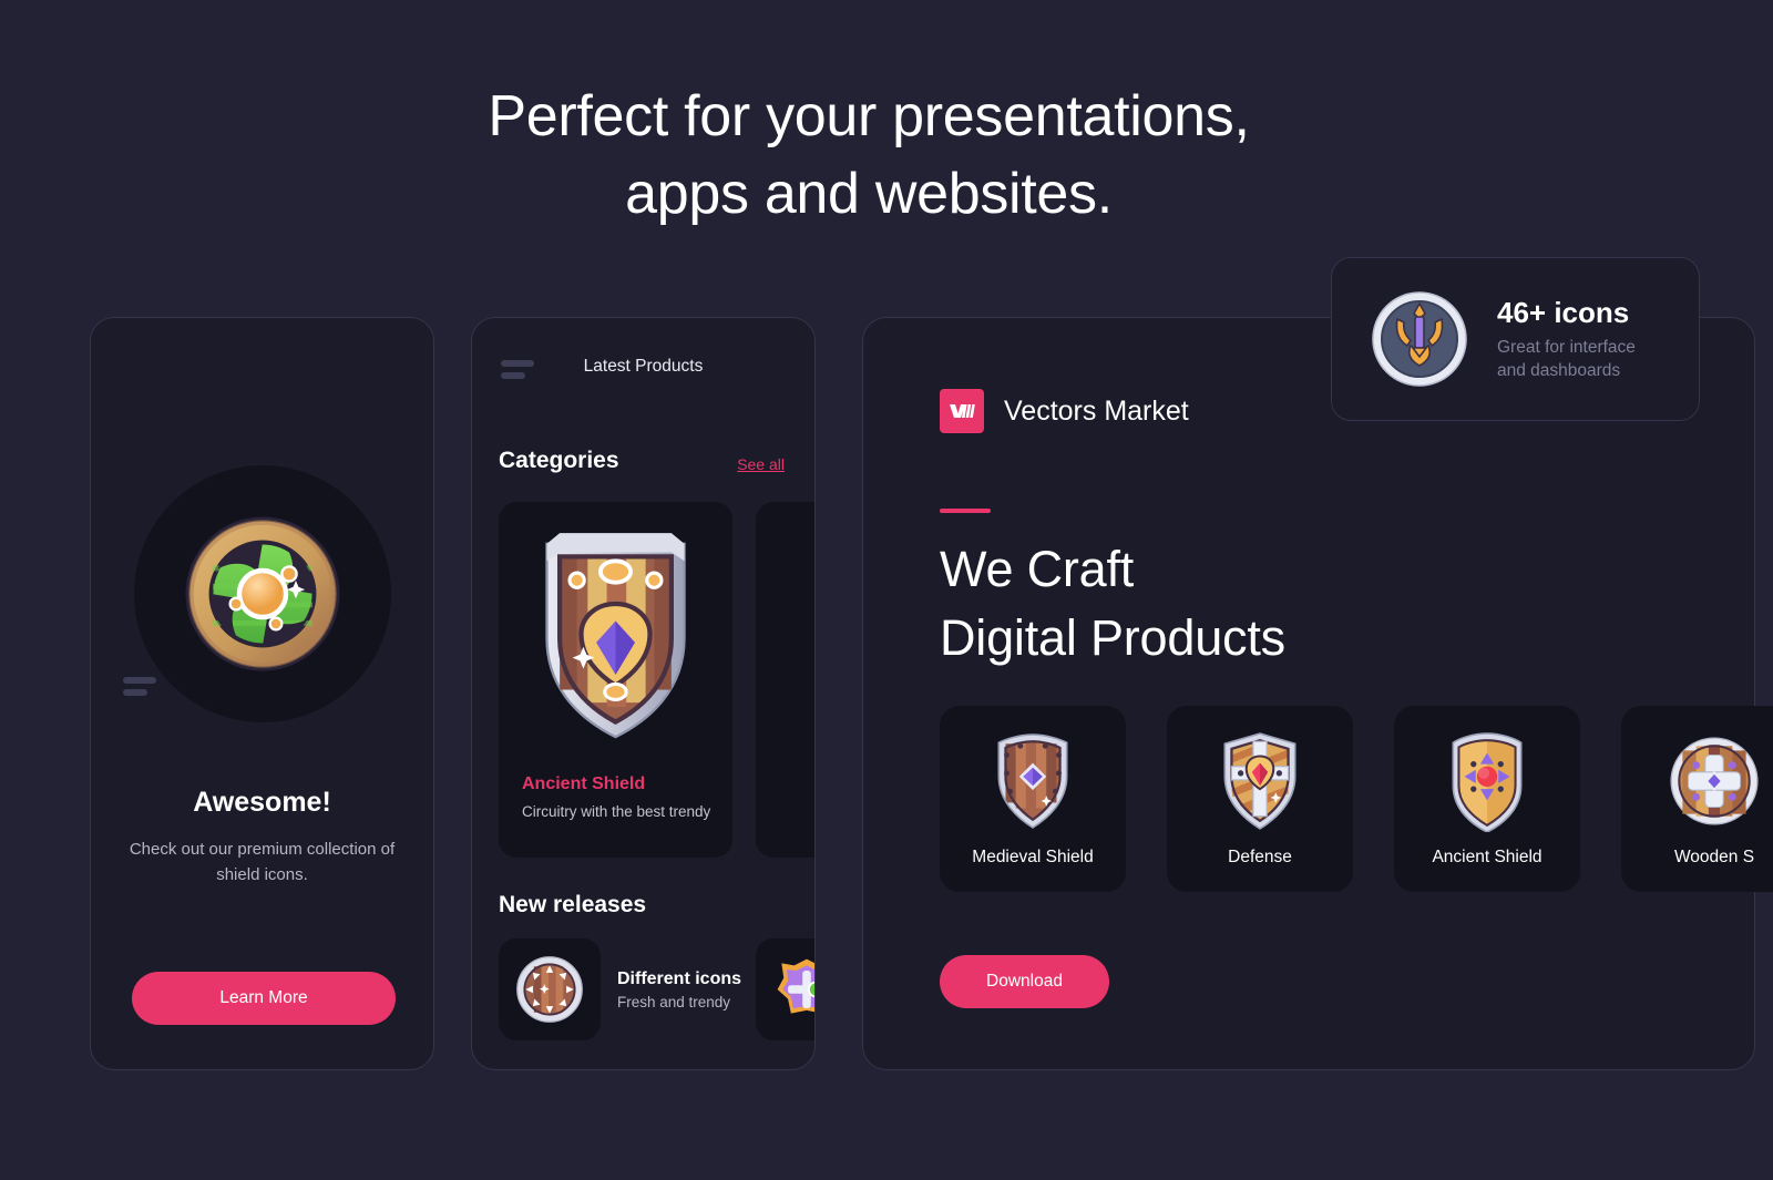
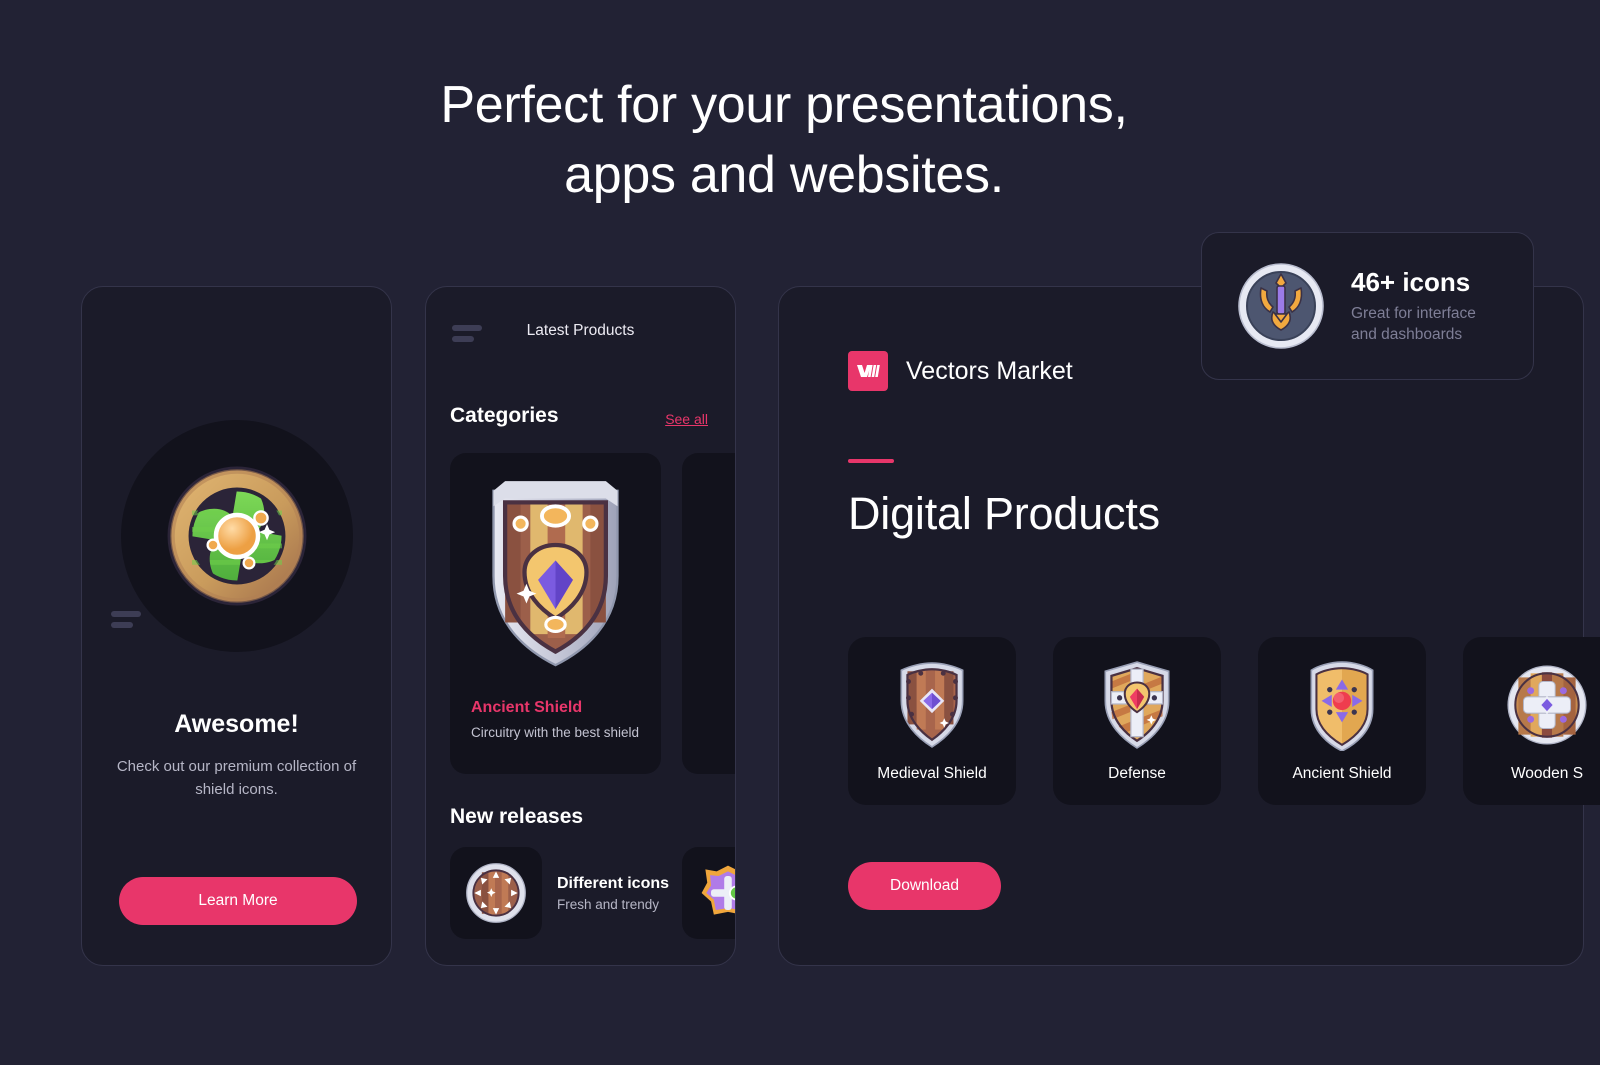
  Perfect for your presentations,
  apps and websites.
  Awesome!
  Check out our premium collection of shield icons.
  Learn More
  Latest Products
  Categories
  See all
  Ancient Shield
- Circuitry with the best trendy
+ Circuitry with the best shield
  New releases
  Different icons
  Fresh and trendy
  Vectors Market
- We Craft
  Digital Products
  Medieval Shield
  Defense
  Ancient Shield
  Wooden S
  Download
  46+ icons
  Great for interface
  and dashboards
